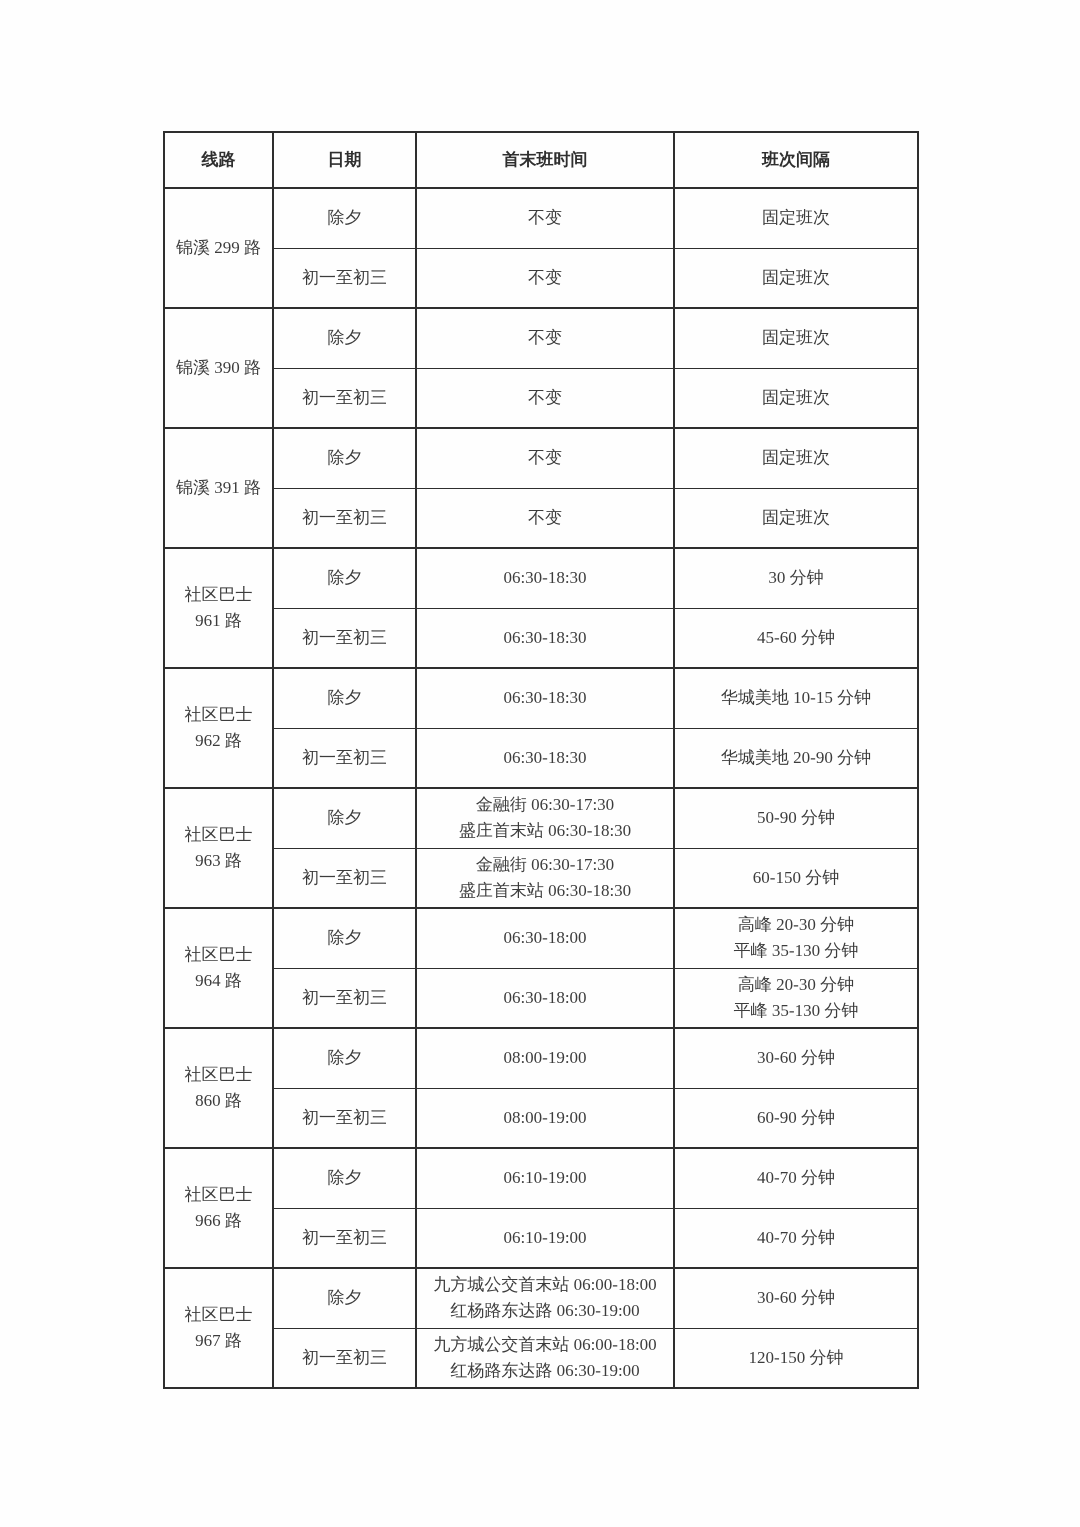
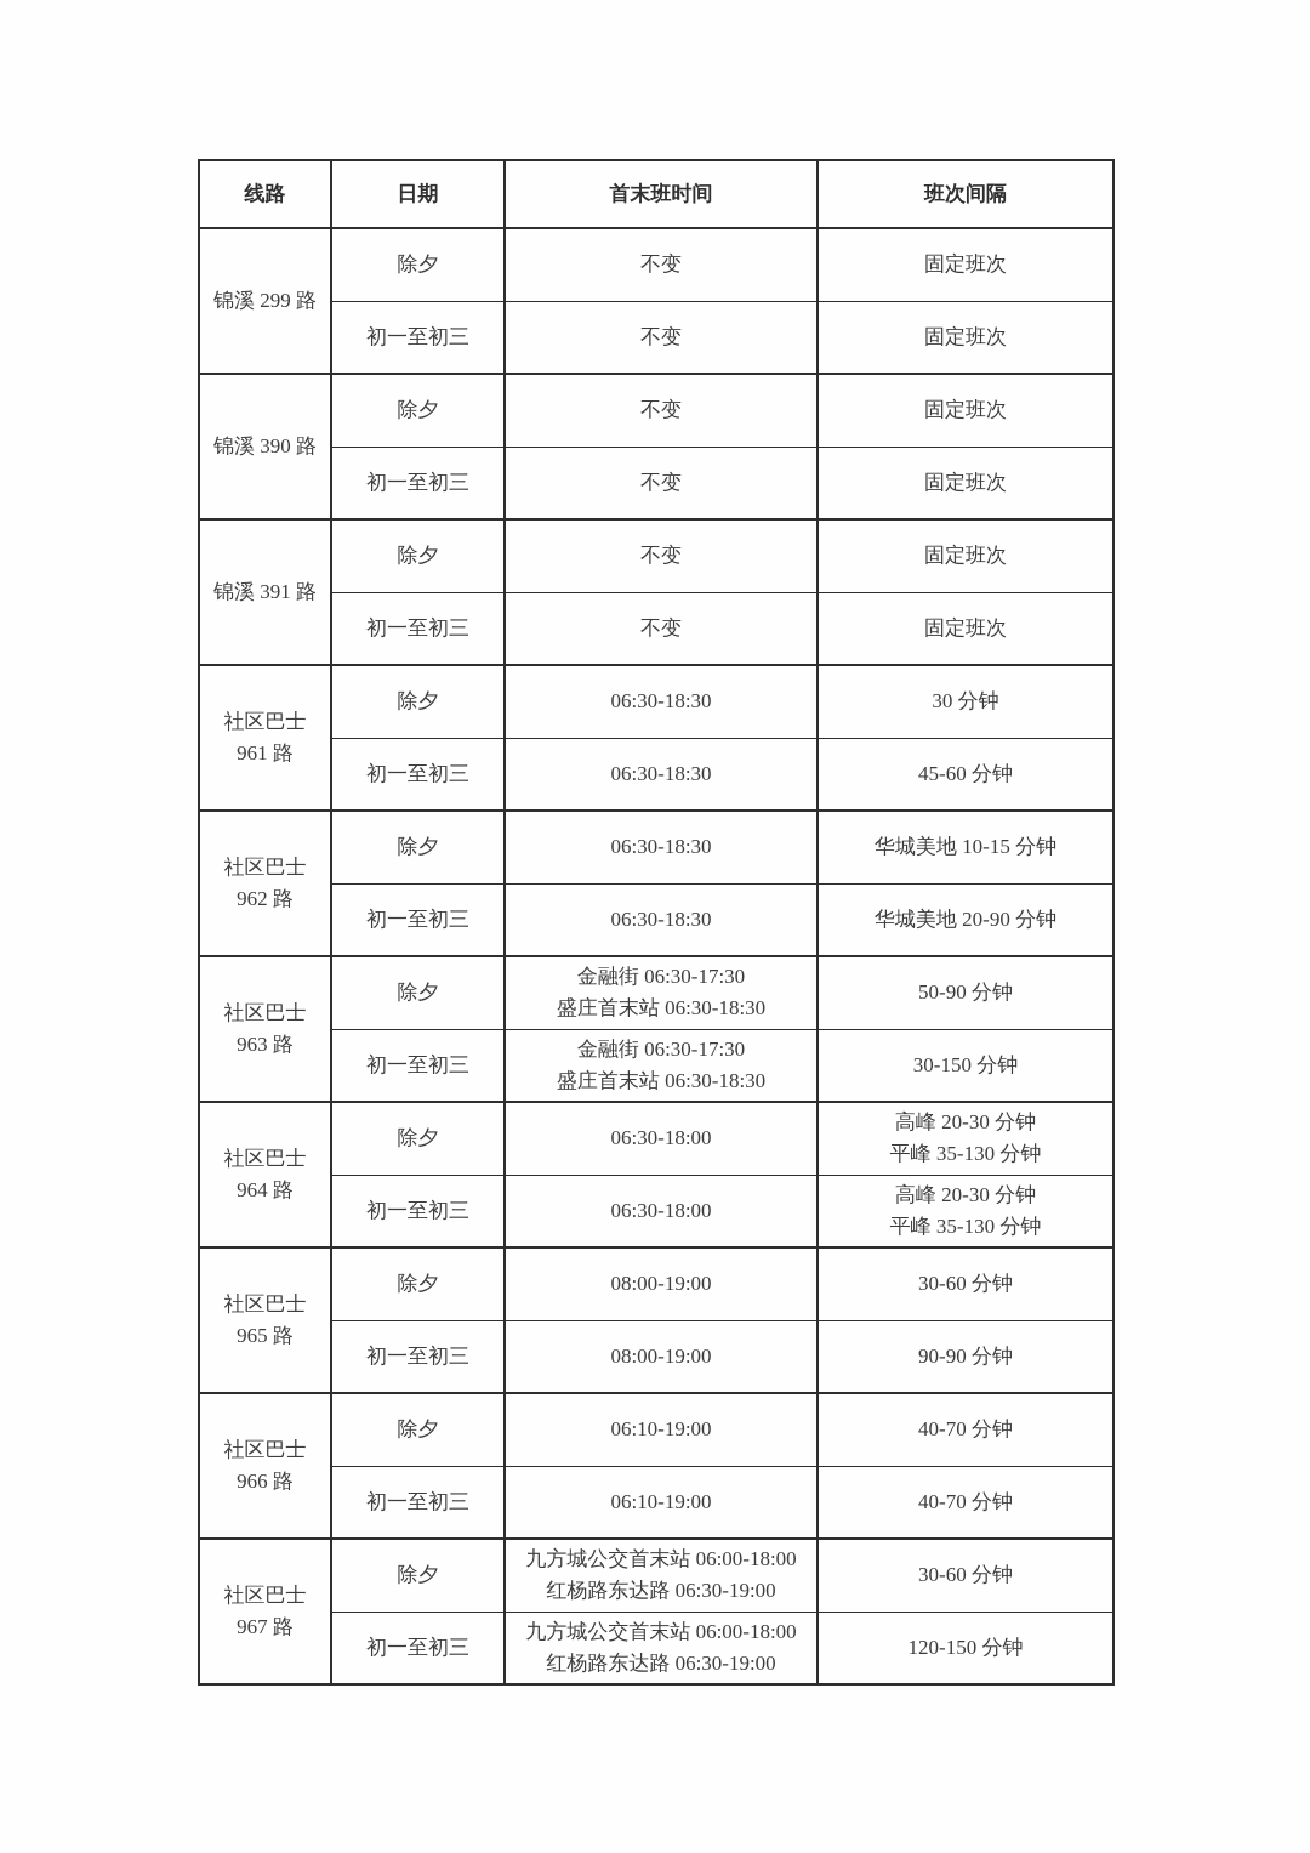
  线路	日期	首末班时间	班次间隔
  锦溪 299 路	除夕	不变	固定班次
  初一至初三	不变	固定班次
  锦溪 390 路	除夕	不变	固定班次
  初一至初三	不变	固定班次
  锦溪 391 路	除夕	不变	固定班次
  初一至初三	不变	固定班次
  社区巴士 961 路	除夕	06:30-18:30	30 分钟
  初一至初三	06:30-18:30	45-60 分钟
  社区巴士 962 路	除夕	06:30-18:30	华城美地 10-15 分钟
  初一至初三	06:30-18:30	华城美地 20-90 分钟
  社区巴士 963 路	除夕	金融街 06:30-17:30 盛庄首末站 06:30-18:30	50-90 分钟
- 初一至初三	金融街 06:30-17:30 盛庄首末站 06:30-18:30	60-150 分钟
+ 初一至初三	金融街 06:30-17:30 盛庄首末站 06:30-18:30	30-150 分钟
  社区巴士 964 路	除夕	06:30-18:00	高峰 20-30 分钟 平峰 35-130 分钟
  初一至初三	06:30-18:00	高峰 20-30 分钟 平峰 35-130 分钟
- 社区巴士 860 路	除夕	08:00-19:00	30-60 分钟
+ 社区巴士 965 路	除夕	08:00-19:00	30-60 分钟
- 初一至初三	08:00-19:00	60-90 分钟
+ 初一至初三	08:00-19:00	90-90 分钟
  社区巴士 966 路	除夕	06:10-19:00	40-70 分钟
  初一至初三	06:10-19:00	40-70 分钟
  社区巴士 967 路	除夕	九方城公交首末站 06:00-18:00 红杨路东达路 06:30-19:00	30-60 分钟
  初一至初三	九方城公交首末站 06:00-18:00 红杨路东达路 06:30-19:00	120-150 分钟
